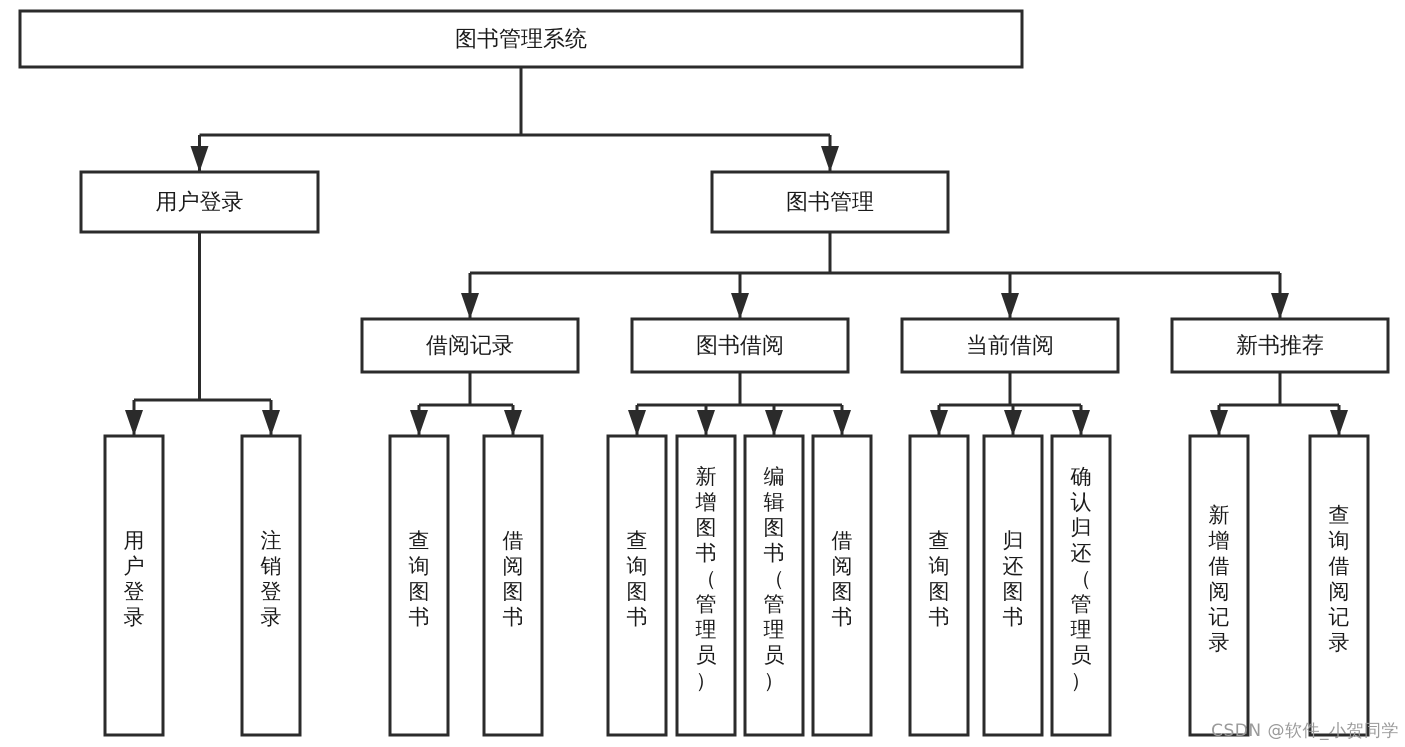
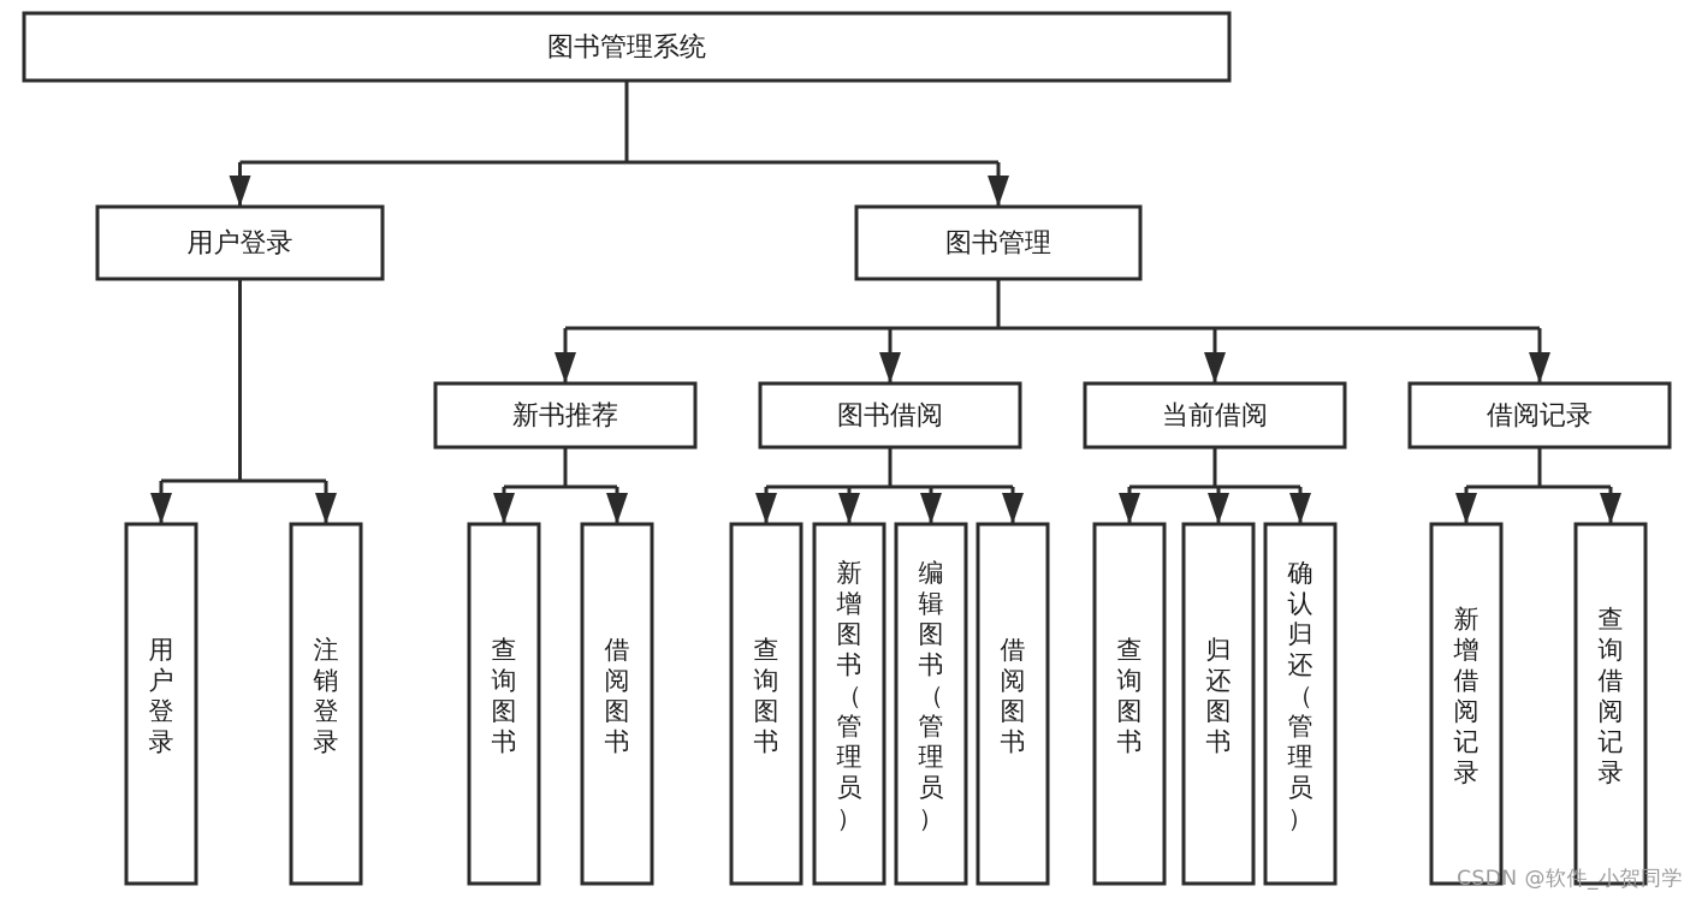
  图书管理系统
  用户登录
  图书管理
- 借阅记录
+ 新书推荐
  图书借阅
  当前借阅
- 新书推荐
+ 借阅记录
  用户登录
  注销登录
  查询图书
  借阅图书
  查询图书
  新增图书（管理员）
  编辑图书（管理员）
  借阅图书
  查询图书
  归还图书
  确认归还（管理员）
  新增借阅记录
  查询借阅记录
  CSDN @软件_小贺同学
